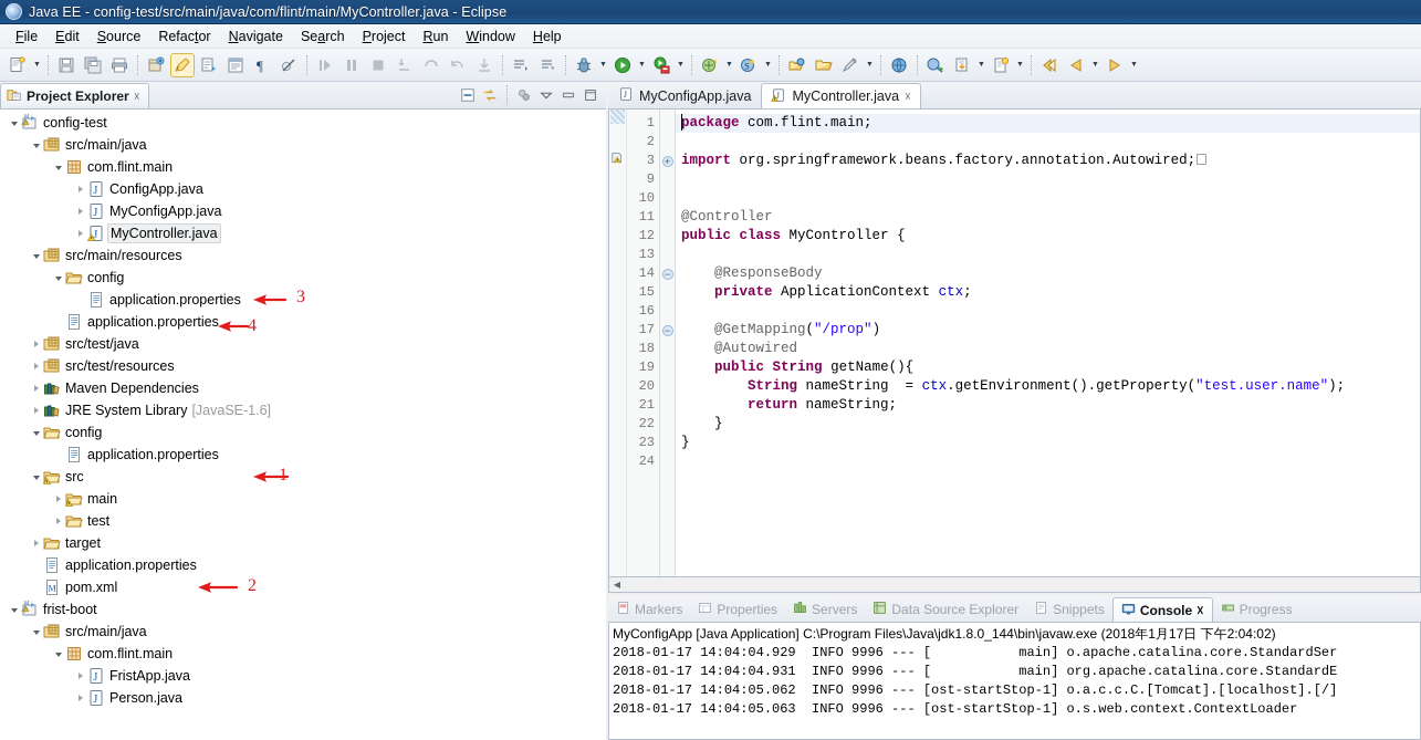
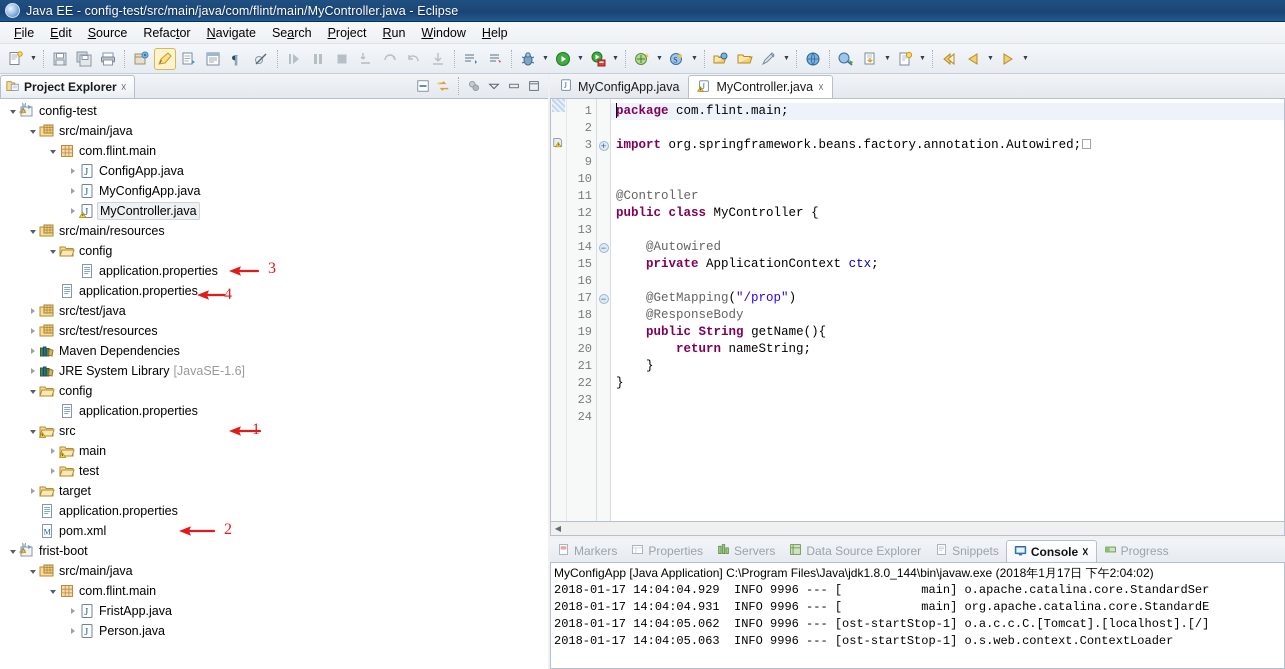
  Java EE - config-test/src/main/java/com/flint/main/MyController.java - Eclipse
  File
  Edit
  Source
  Refactor
  Navigate
  Search
  Project
  Run
  Window
  Help
  ¶
  S
  Project Explorer
  ☓
  config-test
  src/main/java
  com.flint.main
  J
  ConfigApp.java
  J
  MyConfigApp.java
  J
  MyController.java
  src/main/resources
  config
  application.properties
  application.properties
  src/test/java
  src/test/resources
  Maven Dependencies
  JRE System Library
  [JavaSE-1.6]
  config
  application.properties
  src
  main
  test
  target
  application.properties
  M
  pom.xml
  frist-boot
  src/main/java
  com.flint.main
  J
  FristApp.java
  J
  Person.java
  3
  4
  1
  2
  J
  MyConfigApp.java
  J
  MyController.java
  ☓
  1
  2
  3
  9
  10
  11
  12
  13
  14
  15
  16
  17
  18
  19
  20
  21
  22
  23
  24
  +
  −
  −
  package com.flint.main;
  import org.springframework.beans.factory.annotation.Autowired;
  @Controller
  public class MyController {
- @ResponseBody
+ @Autowired
  private ApplicationContext ctx;
  @GetMapping("/prop")
- @Autowired
+ @ResponseBody
  public String getName(){
- String nameString = ctx.getEnvironment().getProperty("test.user.name");
  return nameString;
  }
  }
  ◀
  Markers
  Properties
  Servers
  Data Source Explorer
  Snippets
  Console
  ☓
  Progress
  MyConfigApp [Java Application] C:\Program Files\Java\jdk1.8.0_144\bin\javaw.exe (2018年1月17日 下午2:04:02)
  2018-01-17 14:04:04.929 INFO 9996 --- [ main] o.apache.catalina.core.StandardSer
  2018-01-17 14:04:04.931 INFO 9996 --- [ main] org.apache.catalina.core.StandardE
  2018-01-17 14:04:05.062 INFO 9996 --- [ost-startStop-1] o.a.c.c.C.[Tomcat].[localhost].[/]
  2018-01-17 14:04:05.063 INFO 9996 --- [ost-startStop-1] o.s.web.context.ContextLoader
